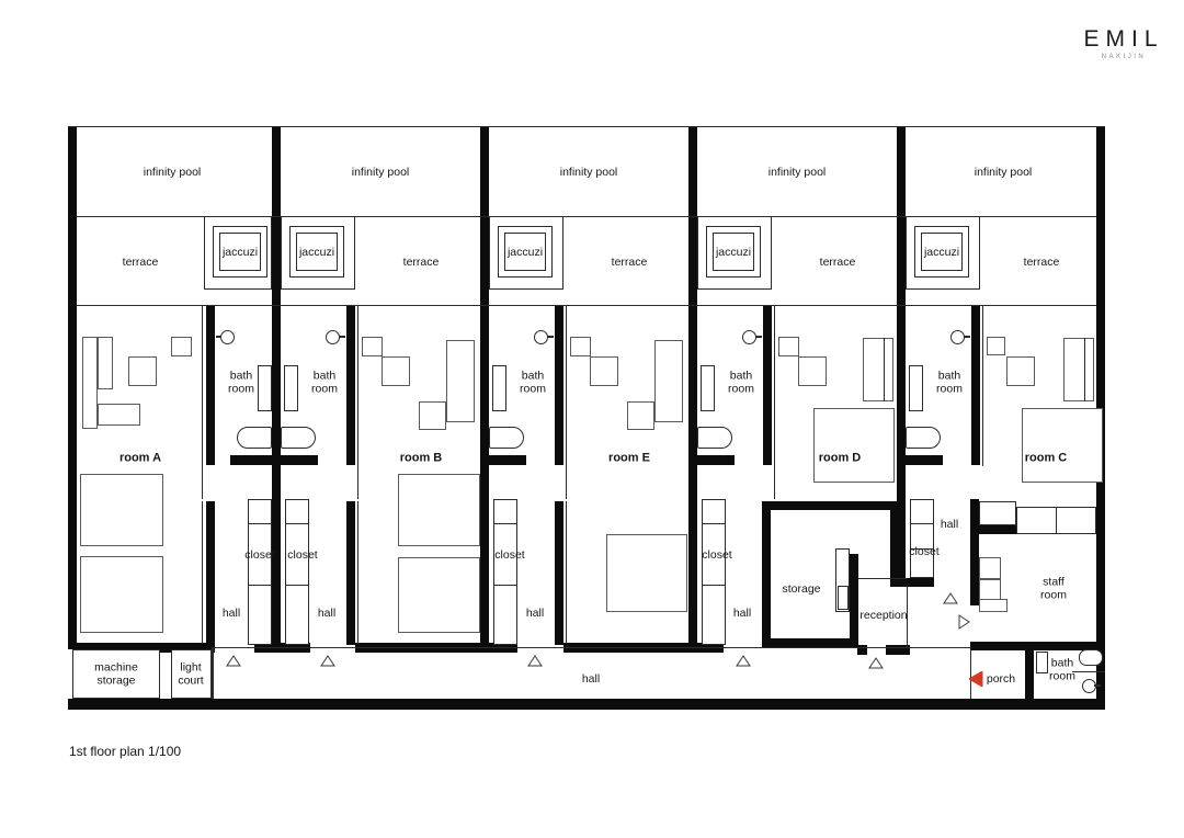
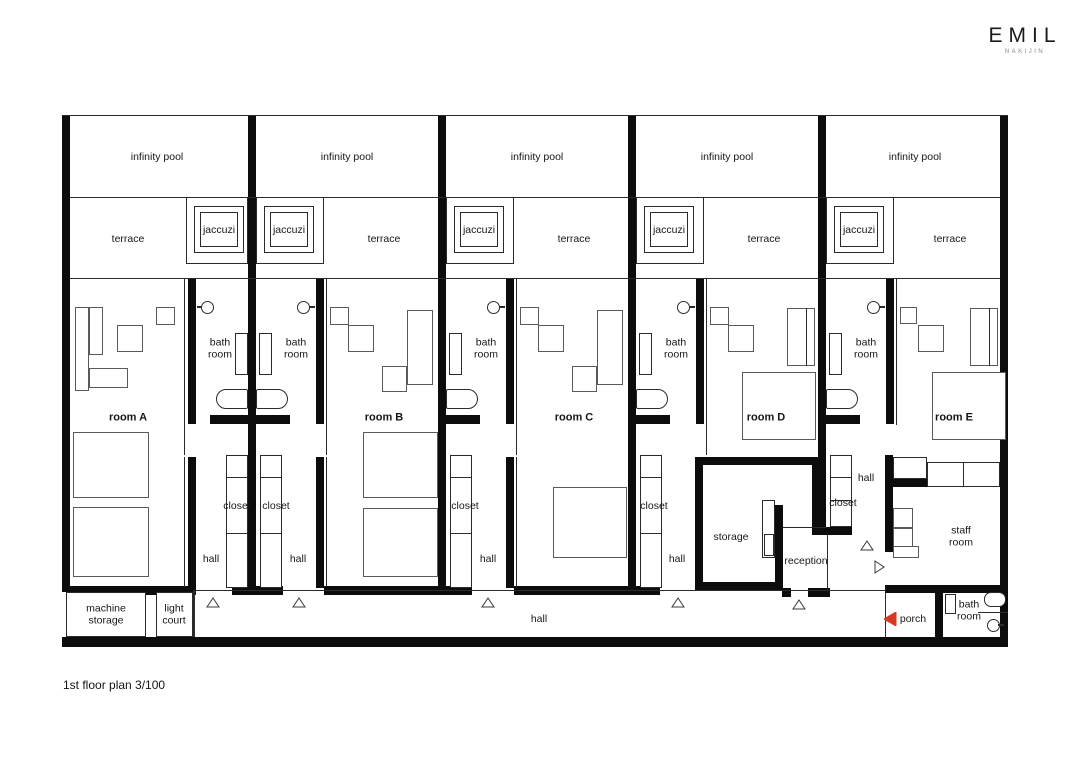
  EMIL
  infinity pool
  infinity pool
  infinity pool
  infinity pool
  infinity pool
  terrace
  terrace
  terrace
  terrace
  terrace
  jaccuzi
  jaccuzi
  jaccuzi
  jaccuzi
  jaccuzi
  bath room
  bath room
  bath room
  bath room
  bath room
  room A
  room B
- room E
+ room C
  room D
- room C
+ room E
  closet
  closet
  closet
  closet
  closet
  hall
  hall
  hall
  hall
  hall
  machine storage
  light court
  hall
  storage
  reception
  staff room
  porch
  bath room
- 1st floor plan 1/100
+ 1st floor plan 3/100
